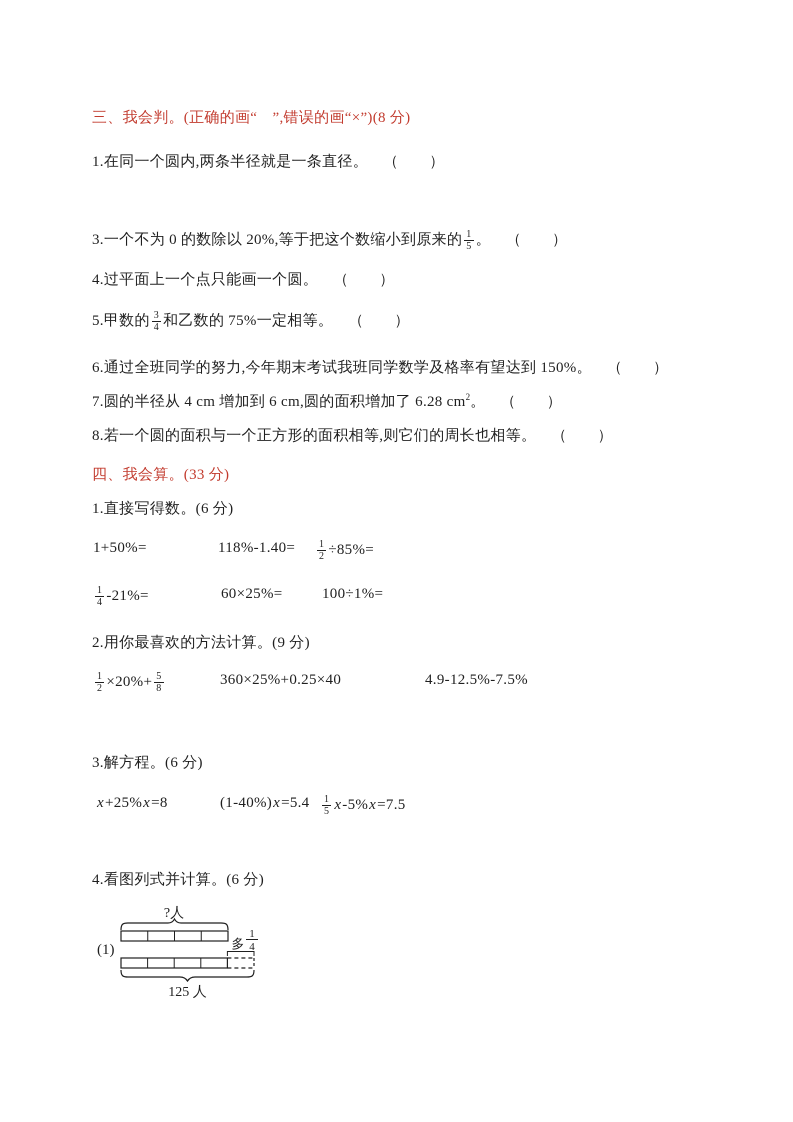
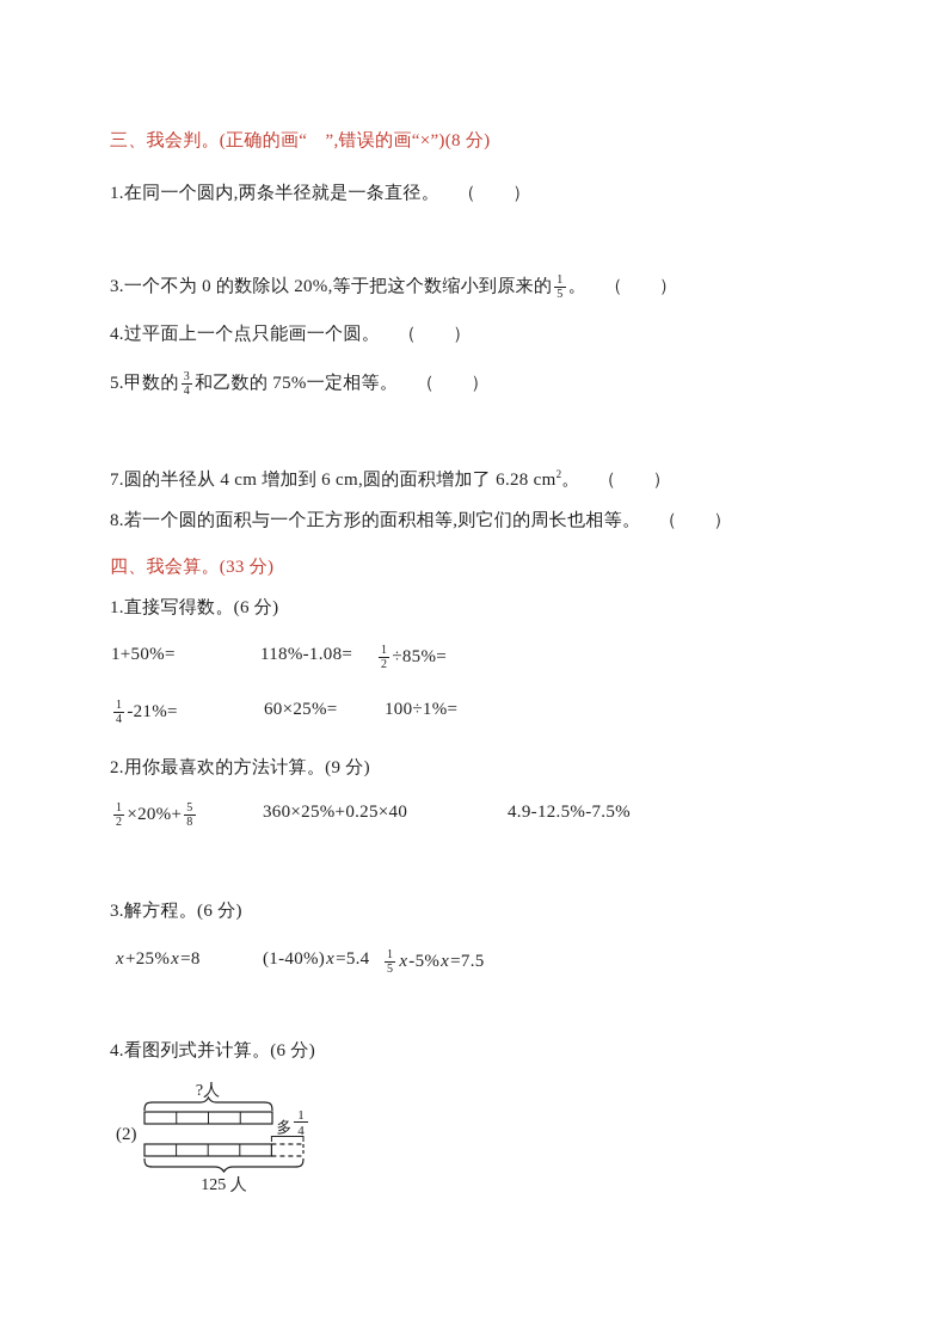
  三、我会判。(正确的画“ ”,错误的画“×”)(8 分)
  1.在同一个圆内,两条半径就是一条直径。 （ ）
  3.一个不为 0 的数除以 20%,等于把这个数缩小到原来的
  1
  5
  。 （ ）
  4.过平面上一个点只能画一个圆。 （ ）
  5.甲数的
  3
  4
  和乙数的 75%一定相等。 （ ）
- 6.通过全班同学的努力,今年期末考试我班同学数学及格率有望达到 150%。 （ ）
  7.圆的半径从 4 cm 增加到 6 cm,圆的面积增加了 6.28 cm2。 （ ）
  8.若一个圆的面积与一个正方形的面积相等,则它们的周长也相等。 （ ）
  四、我会算。(33 分)
  1.直接写得数。(6 分)
  1+50%=
- 118%-1.40=
+ 118%-1.08=
  1
  2
  ÷85%=
  1
  4
  -21%=
  60×25%=
  100÷1%=
  2.用你最喜欢的方法计算。(9 分)
  1
  2
  ×20%+
  5
  8
  360×25%+0.25×40
  4.9-12.5%-7.5%
  3.解方程。(6 分)
  x+25%x=8
  (1-40%)x=5.4
  1
  5
  x-5%x=7.5
  4.看图列式并计算。(6 分)
- (1)
+ (2)
  ?人
  多
  1
  4
  125 人
